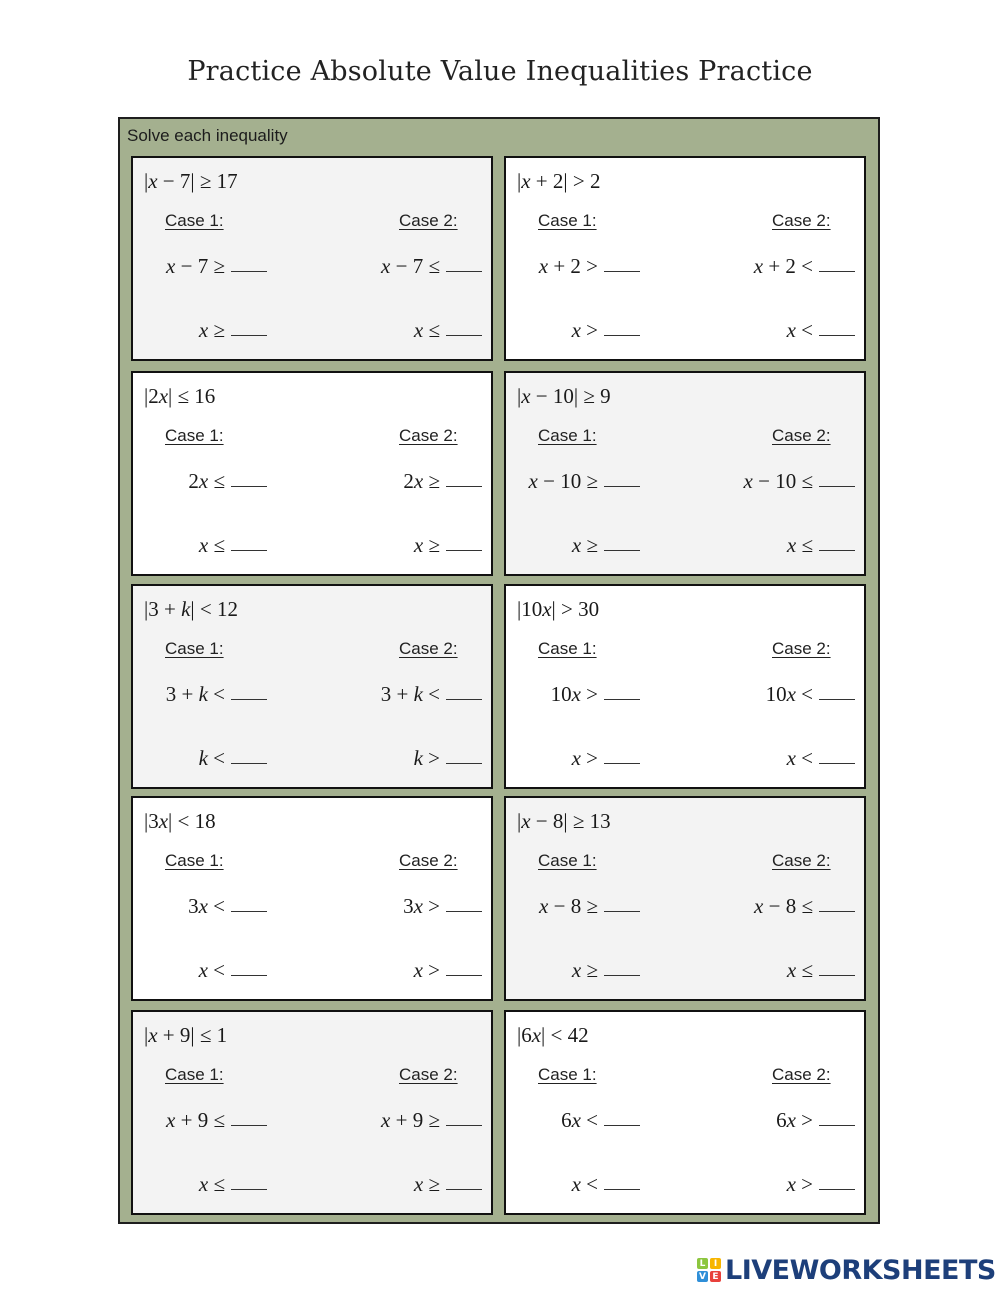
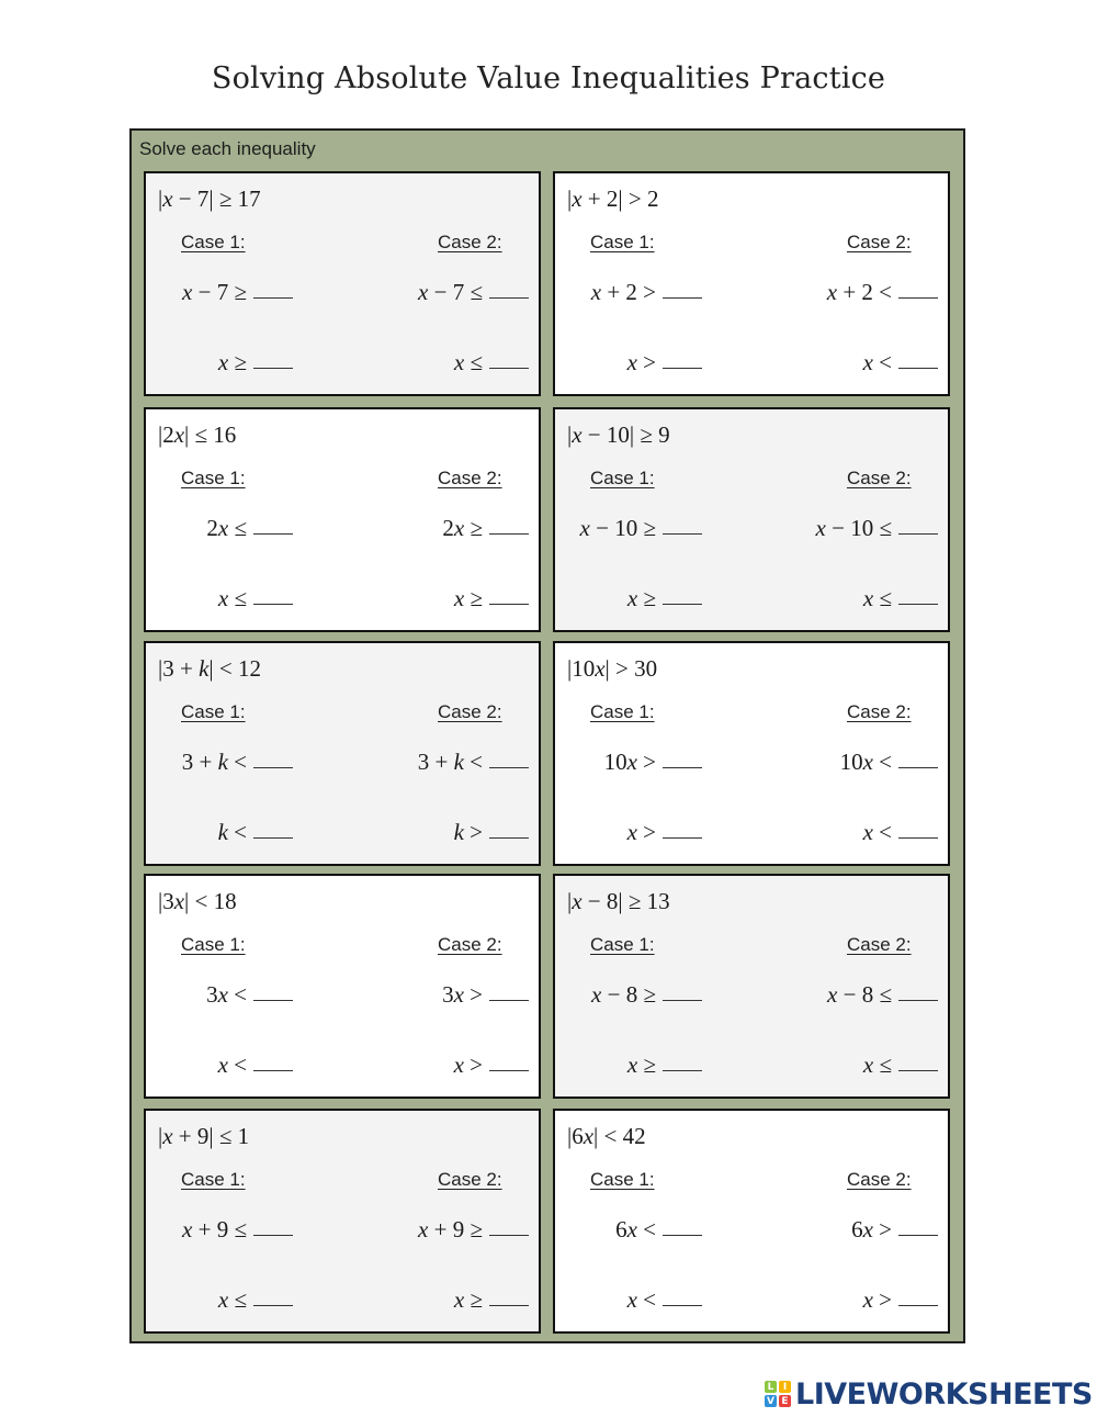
- Practice Absolute Value Inequalities Practice
+ Solving Absolute Value Inequalities Practice
  Solve each inequality
  |x − 7| ≥ 17
  Case 1:
  Case 2:
  x − 7 ≥
  x − 7 ≤
  x ≥
  x ≤
  |x + 2| > 2
  Case 1:
  Case 2:
  x + 2 >
  x + 2 <
  x >
  x <
  |2x| ≤ 16
  Case 1:
  Case 2:
  2x ≤
  2x ≥
  x ≤
  x ≥
  |x − 10| ≥ 9
  Case 1:
  Case 2:
  x − 10 ≥
  x − 10 ≤
  x ≥
  x ≤
  |3 + k| < 12
  Case 1:
  Case 2:
  3 + k <
  3 + k <
  k <
  k >
  |10x| > 30
  Case 1:
  Case 2:
  10x >
  10x <
  x >
  x <
  |3x| < 18
  Case 1:
  Case 2:
  3x <
  3x >
  x <
  x >
  |x − 8| ≥ 13
  Case 1:
  Case 2:
  x − 8 ≥
  x − 8 ≤
  x ≥
  x ≤
  |x + 9| ≤ 1
  Case 1:
  Case 2:
  x + 9 ≤
  x + 9 ≥
  x ≤
  x ≥
  |6x| < 42
  Case 1:
  Case 2:
  6x <
  6x >
  x <
  x >
  L
  I
  V
  E
  LIVEWORKSHEETS
